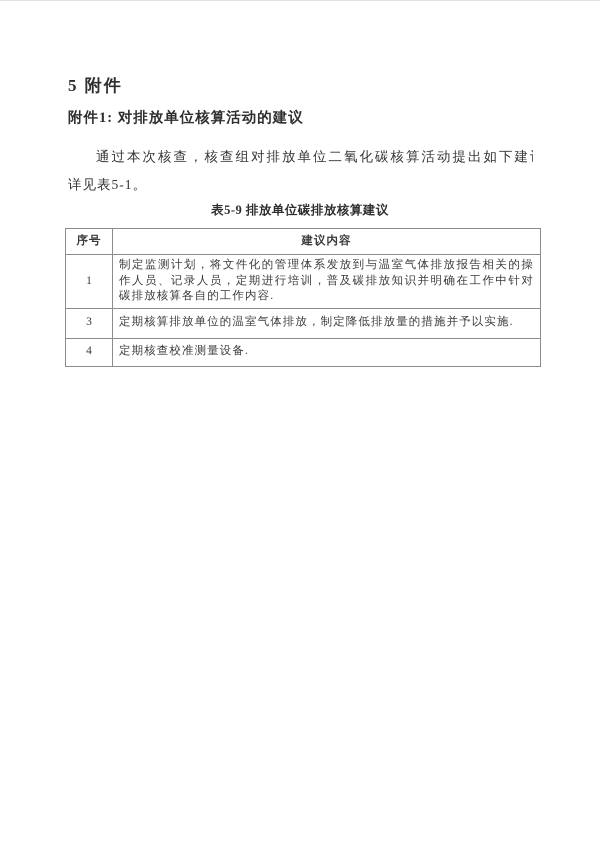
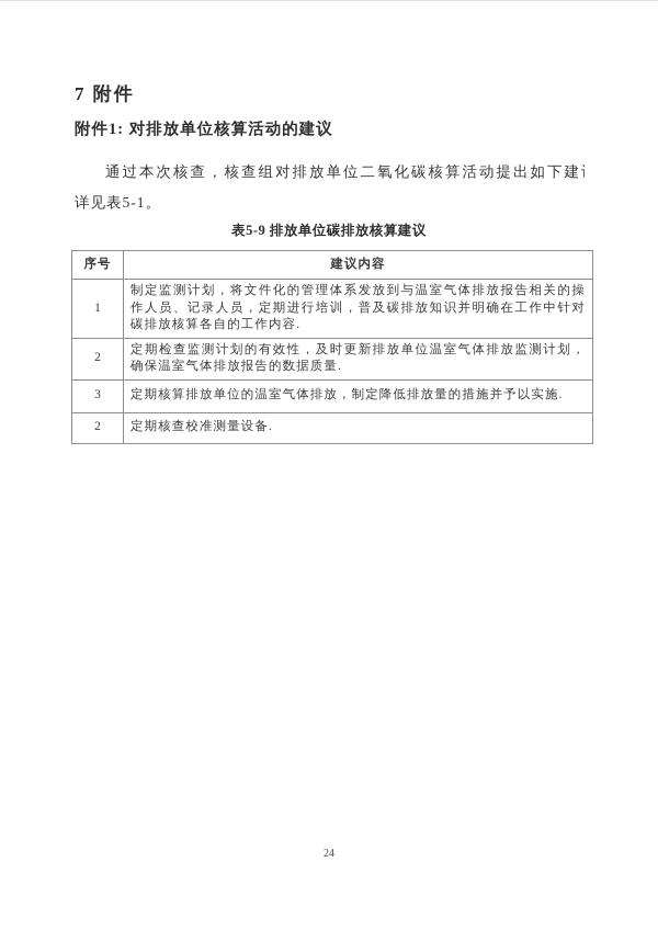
- 5 附件
+ 7 附件
  附件1: 对排放单位核算活动的建议
  通过本次核查，核查组对排放单位二氧化碳核算活动提出如下建
  详见表5-1。
  表5-9 排放单位碳排放核算建议
  序号	建议内容
  1	制定监测计划，将文件化的管理体系发放到与温室气体排放报告相关的操作人员、记录人员，定期进行培训，普及碳排放知识并明确在工作中针对碳排放核算各自的工作内容.
+ 2	定期检查监测计划的有效性，及时更新排放单位温室气体排放监测计划，确保温室气体排放报告的数据质量.
  3	定期核算排放单位的温室气体排放，制定降低排放量的措施并予以实施.
- 4	定期核查校准测量设备.
+ 2	定期核查校准测量设备.
+ 24
